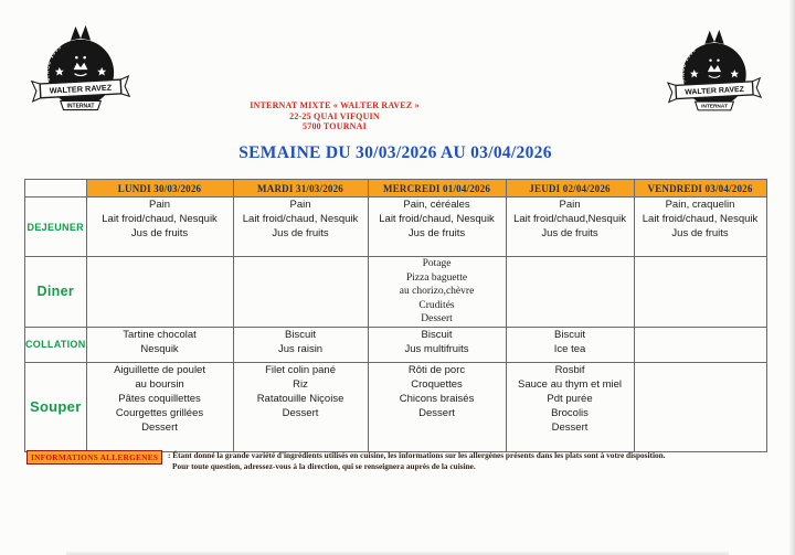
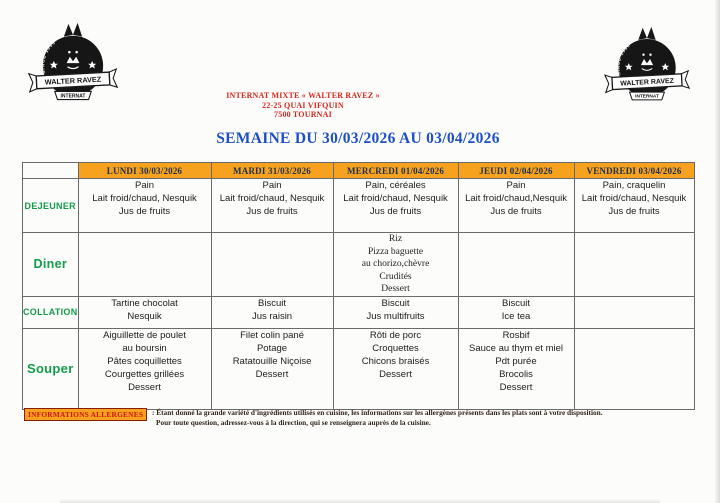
  INTERNAT MIXTE « WALTER RAVEZ »
  22-25 QUAI VIFQUIN
- 5700 TOURNAI
+ 7500 TOURNAI
  SEMAINE DU 30/03/2026 AU 03/04/2026
  	LUNDI 30/03/2026	MARDI 31/03/2026	MERCREDI 01/04/2026	JEUDI 02/04/2026	VENDREDI 03/04/2026
  DEJEUNER	PainLait froid/chaud, NesquikJus de fruits	PainLait froid/chaud, NesquikJus de fruits	Pain, céréalesLait froid/chaud, NesquikJus de fruits	PainLait froid/chaud,NesquikJus de fruits	Pain, craquelinLait froid/chaud, NesquikJus de fruits
- Diner			PotagePizza baguetteau chorizo,chèvreCruditésDessert
+ Diner			RizPizza baguetteau chorizo,chèvreCruditésDessert
  COLLATION	Tartine chocolatNesquik	BiscuitJus raisin	BiscuitJus multifruits	BiscuitIce tea
- Souper	Aiguillette de pouletau boursinPâtes coquillettesCourgettes grilléesDessert	Filet colin panéRizRatatouille NiçoiseDessert	Rôti de porcCroquettesChicons braisésDessert	RosbifSauce au thym et mielPdt puréeBrocolisDessert
+ Souper	Aiguillette de pouletau boursinPâtes coquillettesCourgettes grilléesDessert	Filet colin panéPotageRatatouille NiçoiseDessert	Rôti de porcCroquettesChicons braisésDessert	RosbifSauce au thym et mielPdt puréeBrocolisDessert
  INFORMATIONS ALLERGENES
  : Étant donné la grande variété d'ingrédients utilisés en cuisine, les informations sur les allergènes présents dans les plats sont à votre disposition.
  Pour toute question, adressez-vous à la direction, qui se renseignera auprès de la cuisine.
